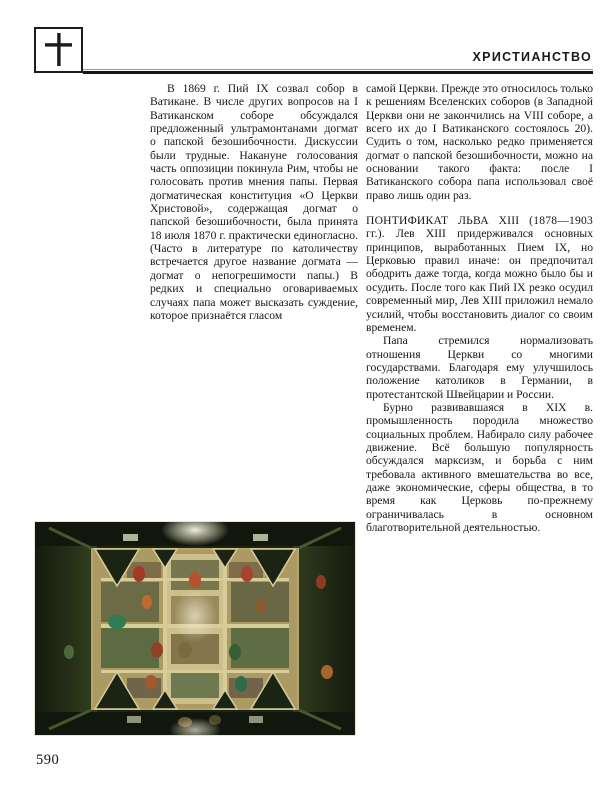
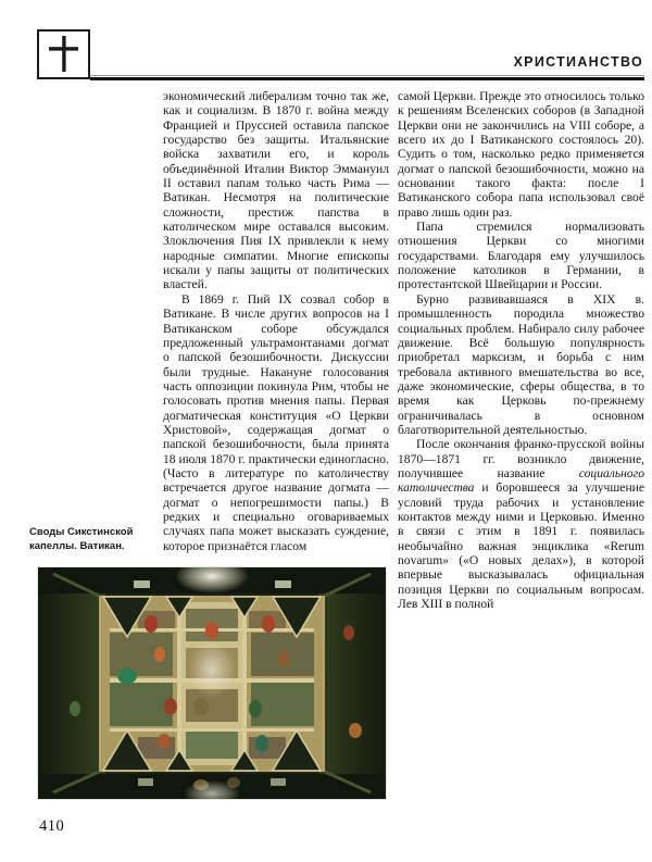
  ХРИСТИАНСТВО
+ экономический либерализм точно так же, как и социализм. В 1870 г. война между Францией и Пруссией оставила папское государство без защиты. Итальянские войска захватили его, и король объединённой Италии Виктор Эммануил II оставил папам только часть Рима — Ватикан. Несмотря на политические сложности, престиж папства в католическом мире оставался высоким. Злоключения Пия IX привлекли к нему народные симпатии. Многие епископы искали у папы защиты от политических властей.
  В 1869 г. Пий IX созвал собор в Ватикане. В числе других вопросов на I Ватиканском соборе обсуждался предложенный ультрамонтанами догмат о папской безошибочности. Дискуссии были трудные. Накануне голосования часть оппозиции покинула Рим, чтобы не голосовать против мнения папы. Первая догматическая конституция «О Церкви Христовой», содержащая догмат о папской безошибочности, была принята 18 июля 1870 г. практически единогласно. (Часто в литературе по католичеству встречается другое название догмата — догмат о непогрешимости папы.) В редких и специально оговариваемых случаях папа может высказать суждение, которое признаётся гласом
  самой Церкви. Прежде это относилось только к решениям Вселенских соборов (в Западной Церкви они не закончились на VIII соборе, а всего их до I Ватиканского состоялось 20). Судить о том, насколько редко применяется догмат о папской безошибочности, можно на основании такого факта: после I Ватиканского собора папа использовал своё право лишь один раз.
- ПОНТИФИКАТ ЛЬВА XIII (1878—1903 гг.). Лев XIII придерживался основных принципов, выработанных Пием IX, но Церковью правил иначе: он предпочитал ободрить даже тогда, когда можно было бы и осудить. После того как Пий IX резко осудил современный мир, Лев XIII приложил немало усилий, чтобы восстановить диалог со своим временем.
  Папа стремился нормализовать отношения Церкви со многими государствами. Благодаря ему улучшилось положение католиков в Германии, в протестантской Швейцарии и России.
- Бурно развивавшаяся в XIX в. промышленность породила множество социальных проблем. Набирало силу рабочее движение. Всё большую популярность обсуждался марксизм, и борьба с ним требовала активного вмешательства во все, даже экономические, сферы общества, в то время как Церковь по-прежнему ограничивалась в основном благотворительной деятельностью.
+ Бурно развивавшаяся в XIX в. промышленность породила множество социальных проблем. Набирало силу рабочее движение. Всё большую популярность приобретал марксизм, и борьба с ним требовала активного вмешательства во все, даже экономические, сферы общества, в то время как Церковь по-прежнему ограничивалась в основном благотворительной деятельностью.
+ После окончания франко-прусской войны 1870—1871 гг. возникло движение, получившее название социального католичества и боровшееся за улучшение условий труда рабочих и установление контактов между ними и Церковью. Именно в связи с этим в 1891 г. появилась необычайно важная энциклика «Rerum novarum» («О новых делах»), в которой впервые высказывалась официальная позиция Церкви по социальным вопросам. Лев XIII в полной
+ Своды Сикстинской капеллы. Ватикан.
- 590
+ 410
